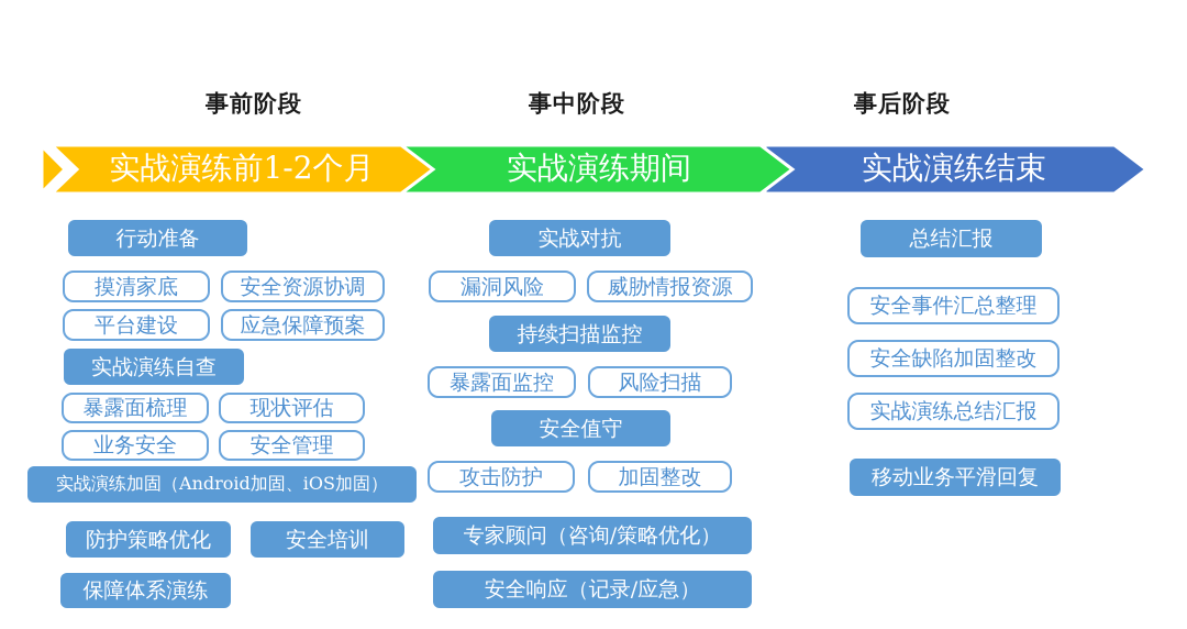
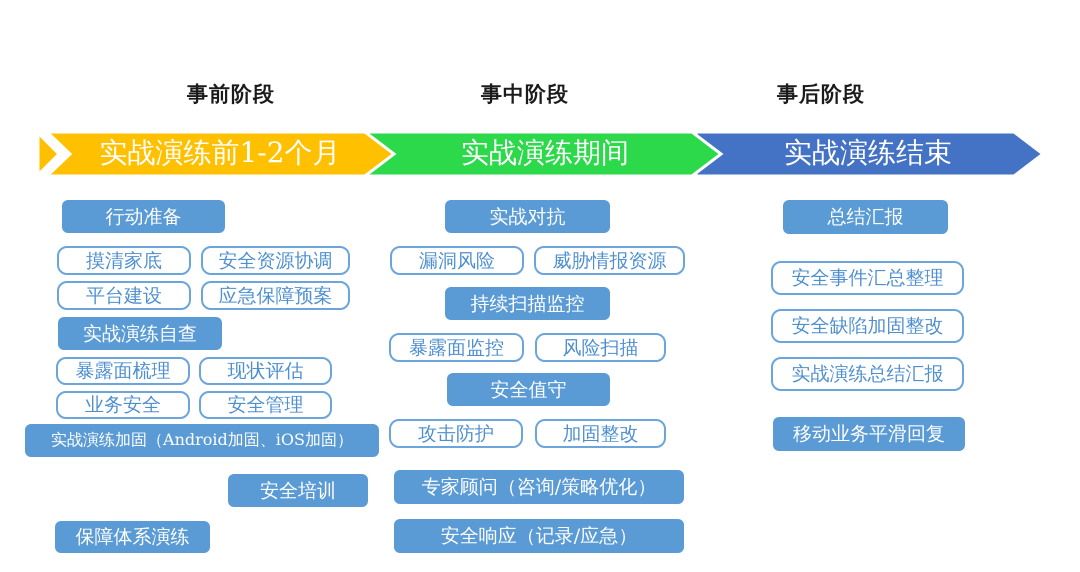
  事前阶段
  事中阶段
  事后阶段
  实战演练前1-2个月
  实战演练期间
  实战演练结束
  行动准备
  摸清家底
  安全资源协调
  平台建设
  应急保障预案
  实战演练自查
  暴露面梳理
  现状评估
  业务安全
  安全管理
  实战演练加固（Android加固、iOS加固）
- 防护策略优化
  安全培训
  保障体系演练
  实战对抗
  漏洞风险
  威胁情报资源
  持续扫描监控
  暴露面监控
  风险扫描
  安全值守
  攻击防护
  加固整改
  专家顾问（咨询/策略优化）
  安全响应（记录/应急）
  总结汇报
  安全事件汇总整理
  安全缺陷加固整改
  实战演练总结汇报
  移动业务平滑回复
